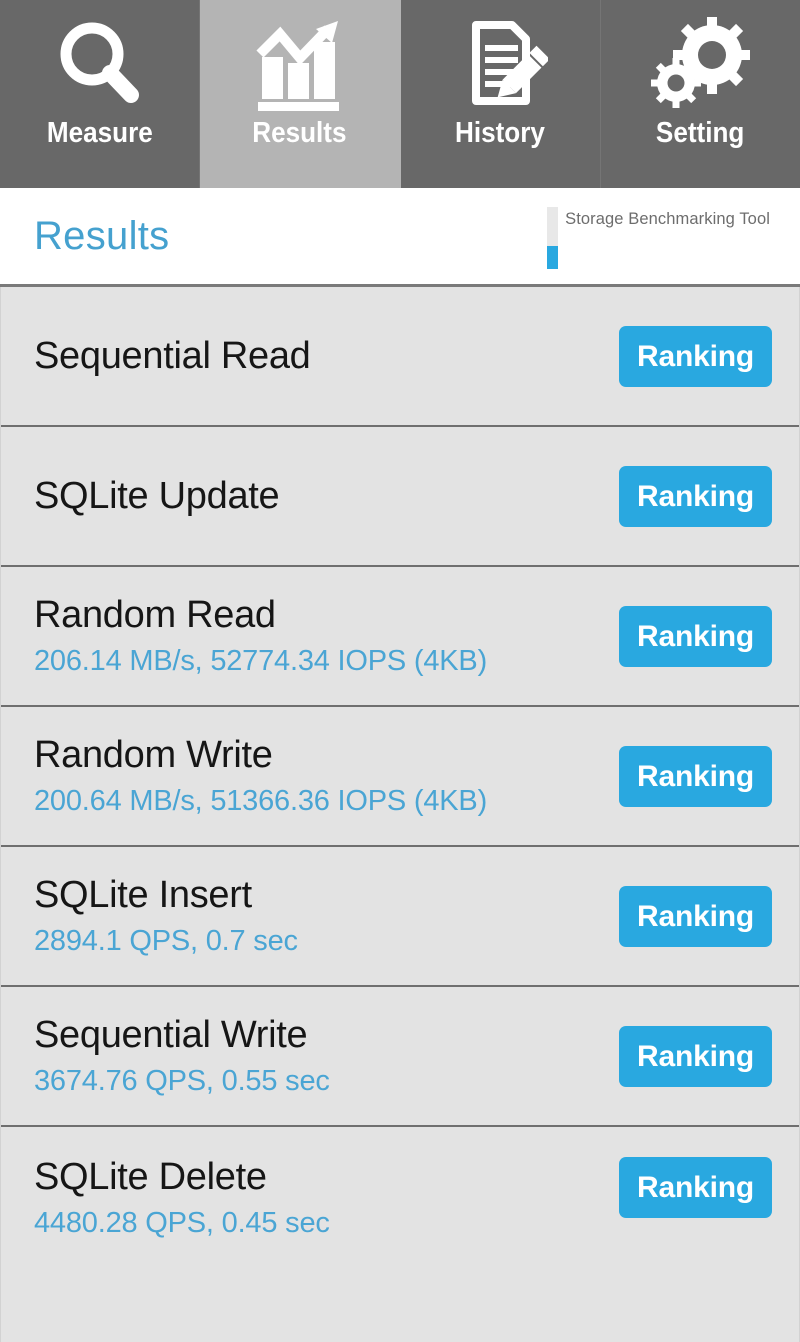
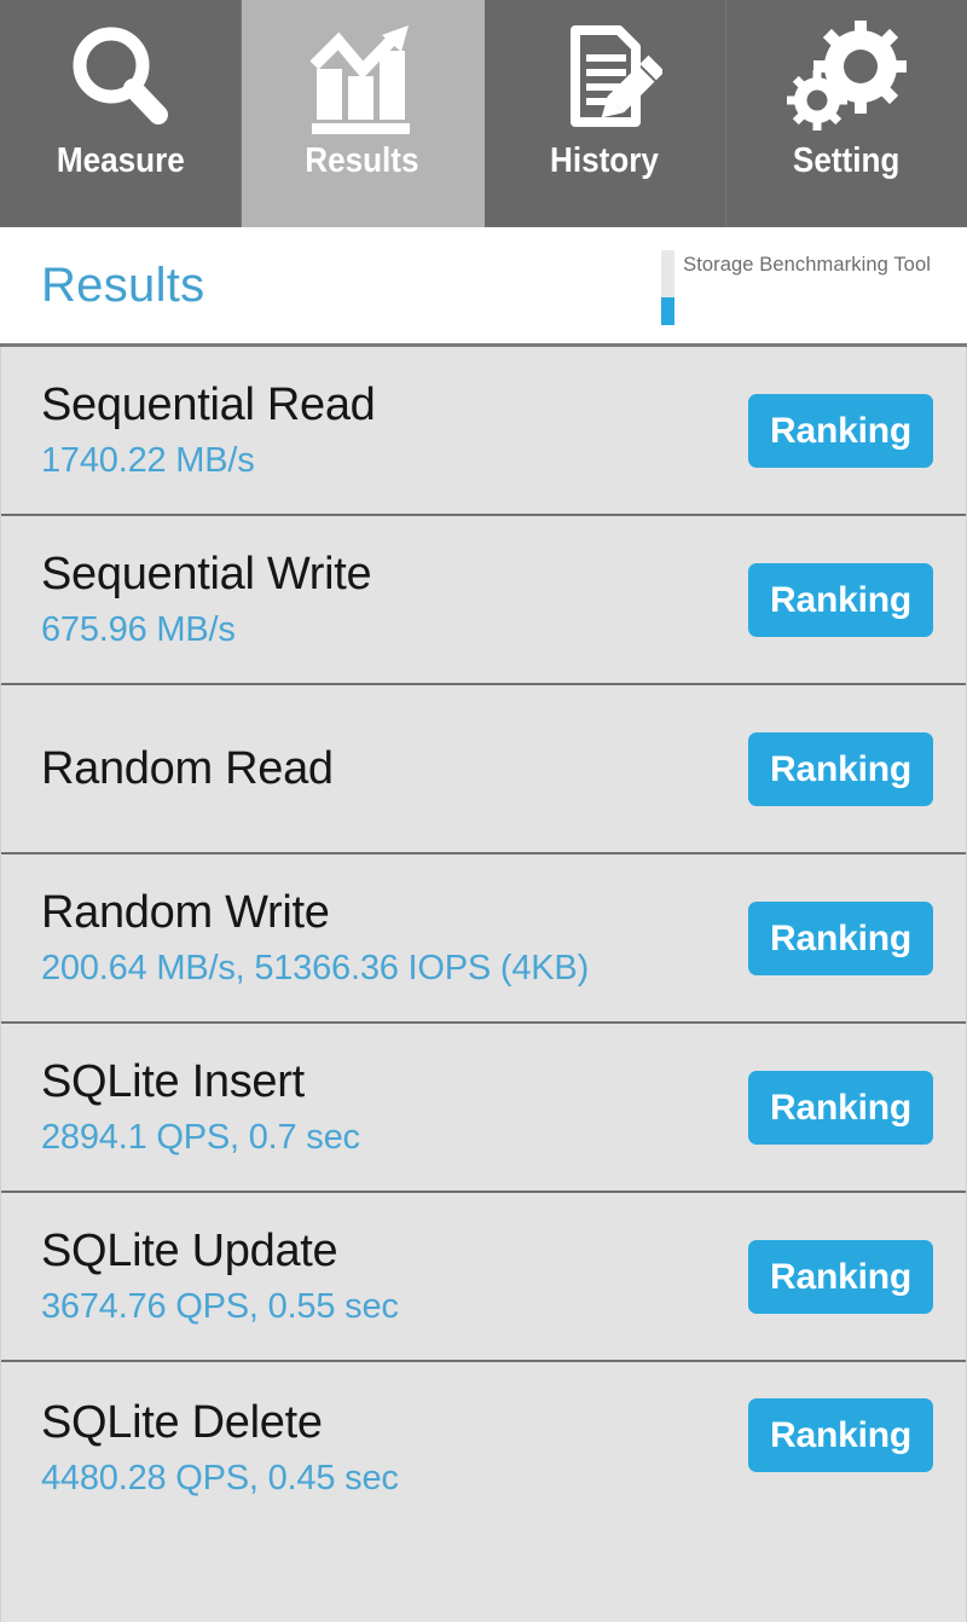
  Measure
  Results
  History
  Setting
  Results
  Storage Benchmarking Tool
  Sequential Read
+ 1740.22 MB/s
  Ranking
- SQLite Update
+ Sequential Write
+ 675.96 MB/s
  Ranking
  Random Read
- 206.14 MB/s, 52774.34 IOPS (4KB)
  Ranking
  Random Write
  200.64 MB/s, 51366.36 IOPS (4KB)
  Ranking
  SQLite Insert
  2894.1 QPS, 0.7 sec
  Ranking
- Sequential Write
+ SQLite Update
  3674.76 QPS, 0.55 sec
  Ranking
  SQLite Delete
  4480.28 QPS, 0.45 sec
  Ranking
